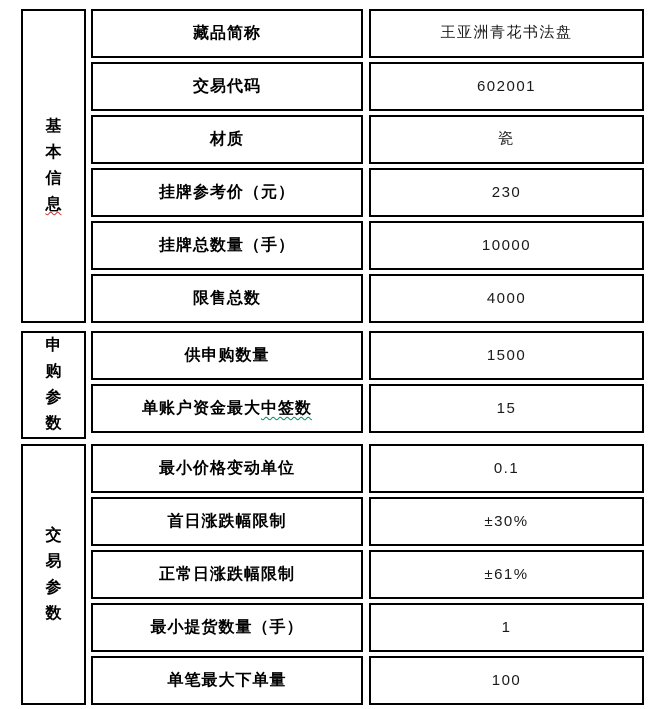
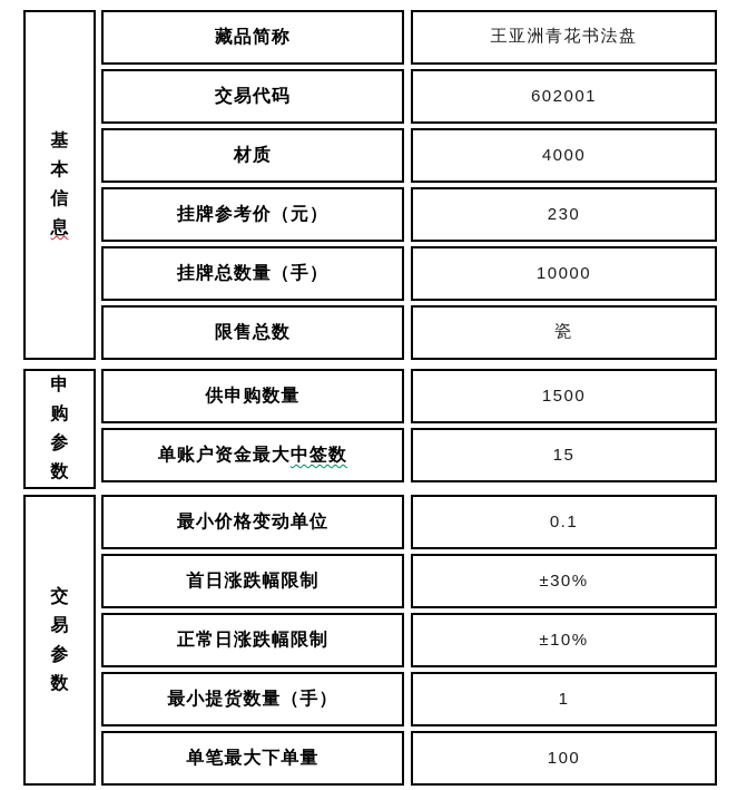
  基本信息
  藏品简称
  王亚洲青花书法盘
  交易代码
  602001
  材质
- 瓷
+ 4000
  挂牌参考价（元）
  230
  挂牌总数量（手）
  10000
  限售总数
- 4000
+ 瓷
  申购参数
  供申购数量
  1500
  单账户资金最大
  中签数
  15
  交易参数
  最小价格变动单位
  0.1
  首日涨跌幅限制
  ±30%
  正常日涨跌幅限制
- ±61%
+ ±10%
  最小提货数量（手）
  1
  单笔最大下单量
  100
